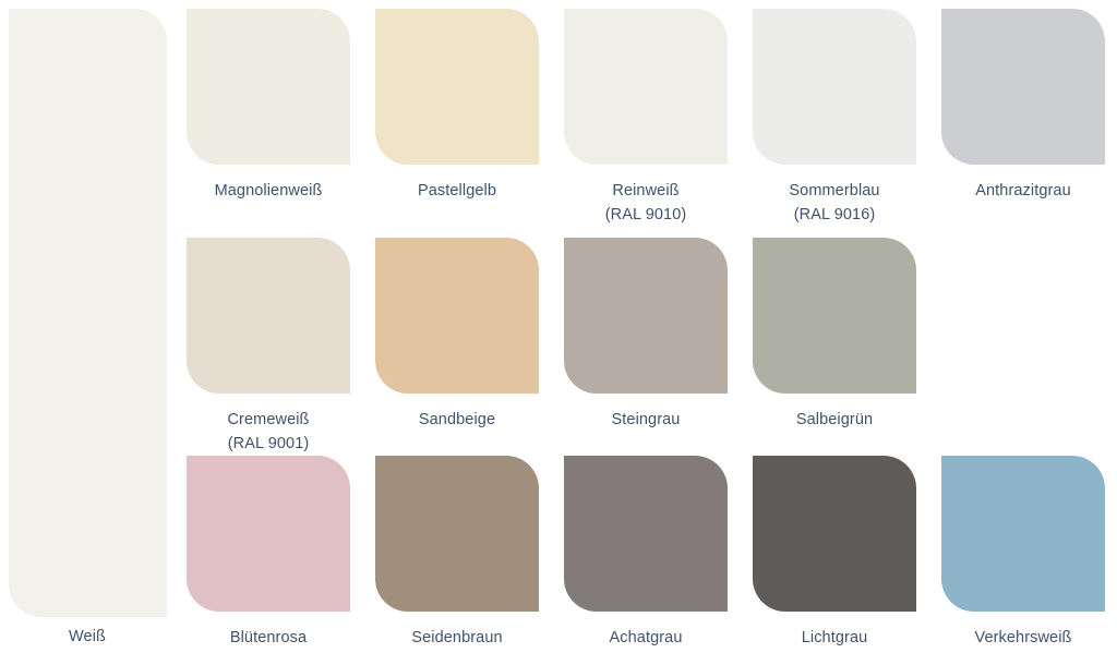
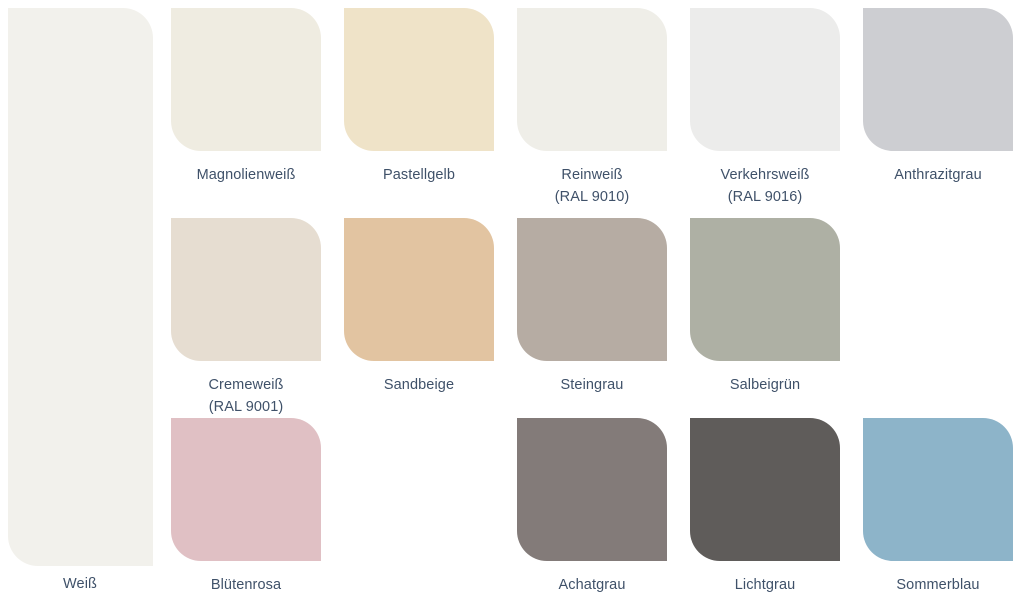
  Weiß
  Magnolienweiß
  Pastellgelb
  Reinweiß
  (RAL 9010)
- Sommerblau
+ Verkehrsweiß
  (RAL 9016)
  Anthrazitgrau
  Cremeweiß
  (RAL 9001)
  Sandbeige
  Steingrau
  Salbeigrün
  Blütenrosa
- Seidenbraun
  Achatgrau
  Lichtgrau
- Verkehrsweiß
+ Sommerblau
